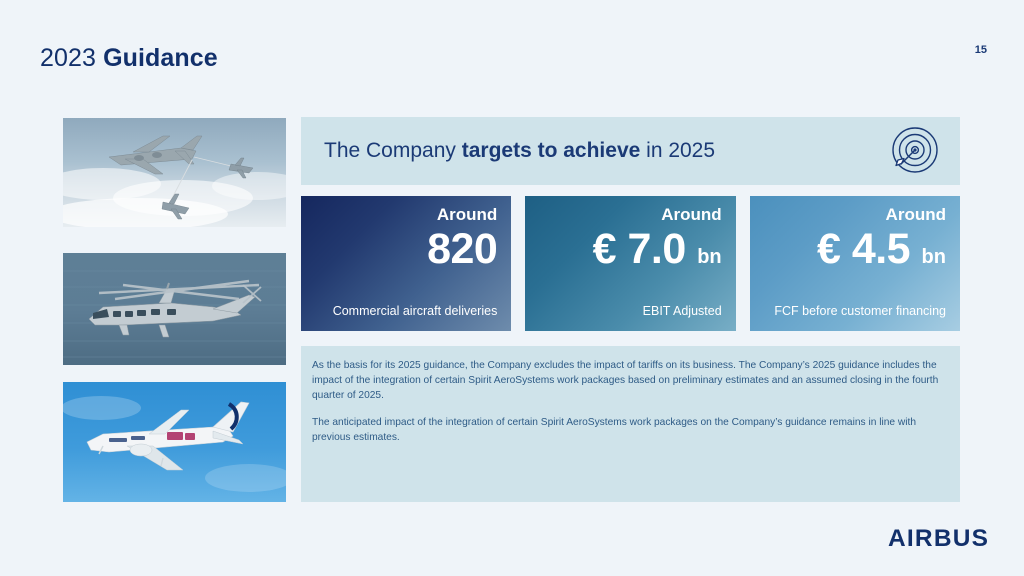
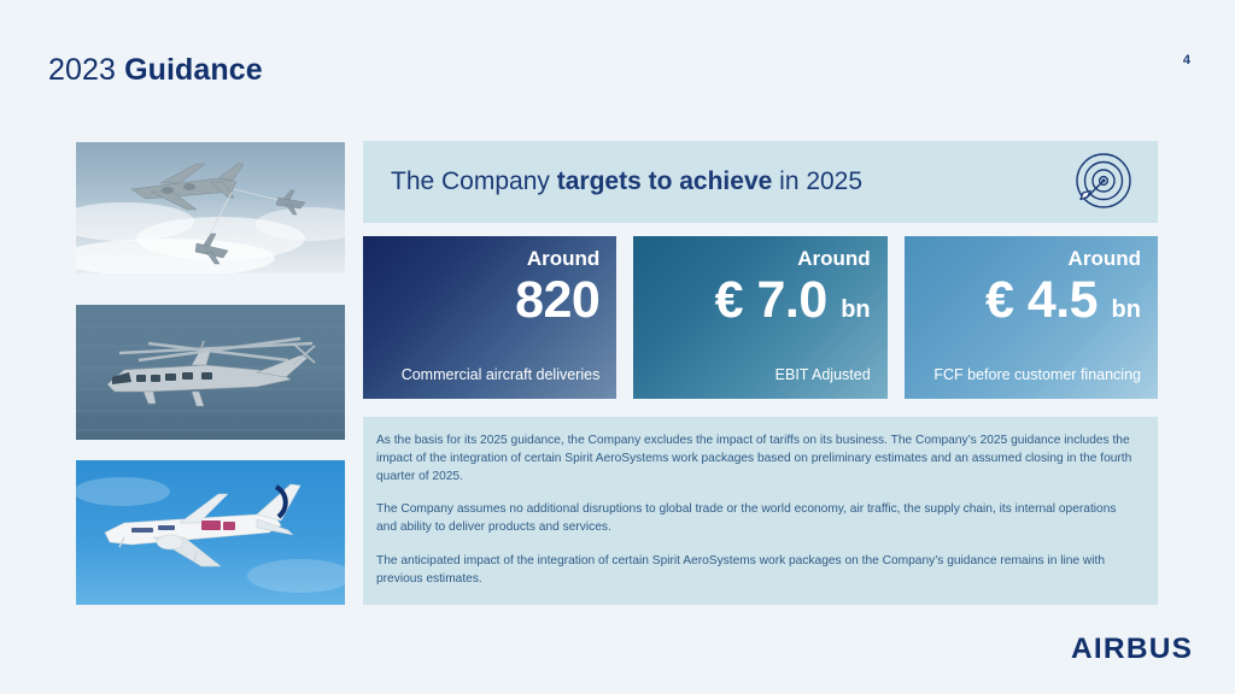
  2023 Guidance
- 15
+ 4
  The Company targets to achieve in 2025
  Around
  820
  Commercial aircraft deliveries
  Around
  € 7.0 bn
  EBIT Adjusted
  Around
  € 4.5 bn
  FCF before customer financing
  As the basis for its 2025 guidance, the Company excludes the impact of tariffs on its business. The Company’s 2025 guidance includes the impact of the integration of certain Spirit AeroSystems work packages based on preliminary estimates and an assumed closing in the fourth quarter of 2025.
+ The Company assumes no additional disruptions to global trade or the world economy, air traffic, the supply chain, its internal operations and ability to deliver products and services.
  The anticipated impact of the integration of certain Spirit AeroSystems work packages on the Company’s guidance remains in line with previous estimates.
  AIRBUS
